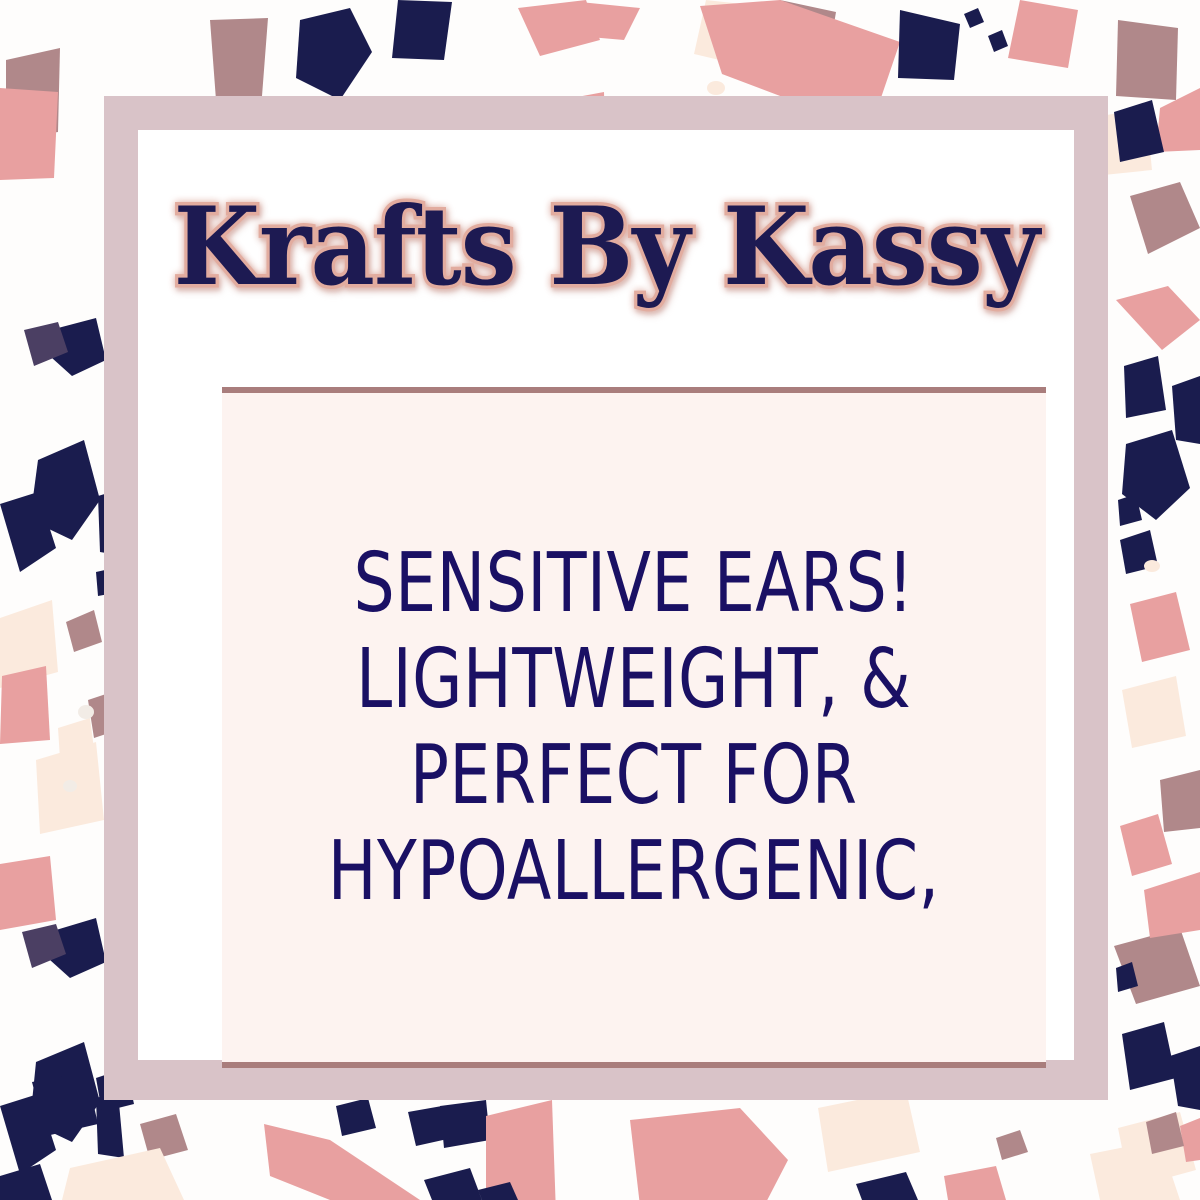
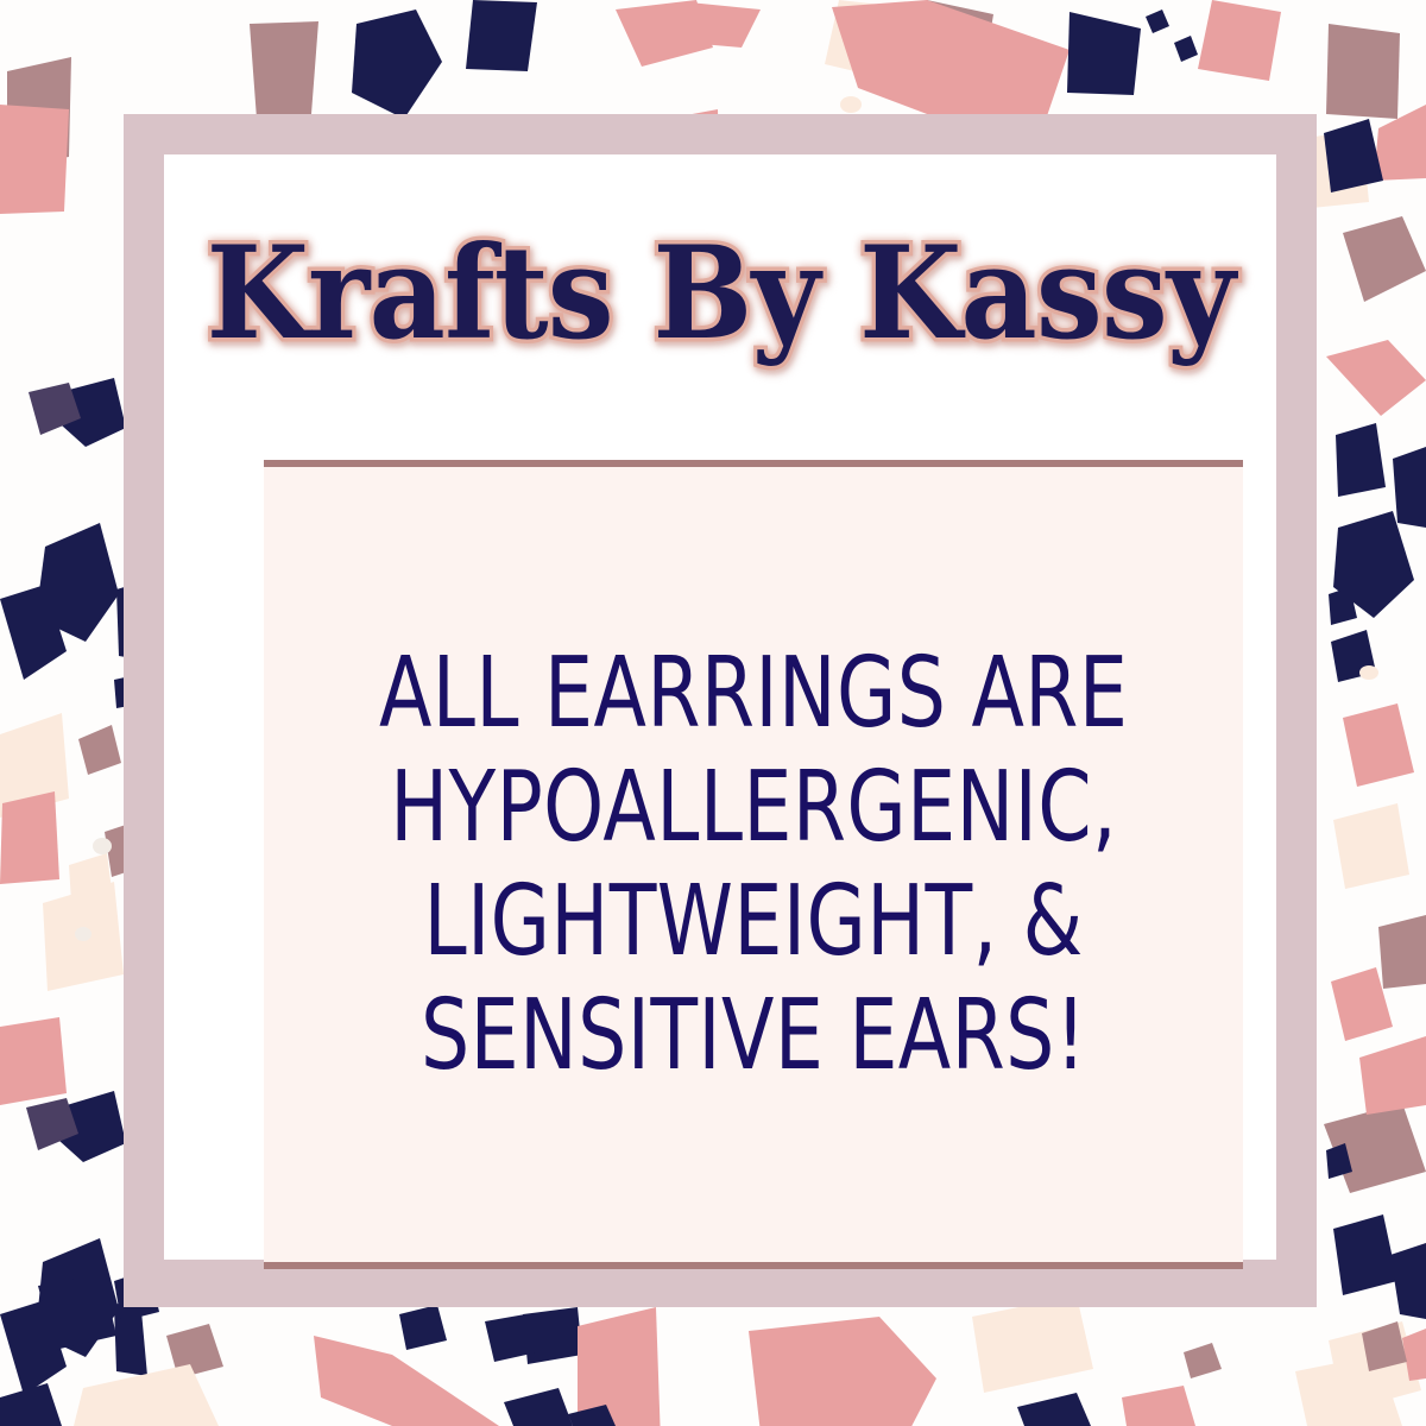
  Krafts By Kassy
+ ALL EARRINGS ARE
- SENSITIVE EARS!
+ HYPOALLERGENIC,
  LIGHTWEIGHT, &
- PERFECT FOR
- HYPOALLERGENIC,
+ SENSITIVE EARS!
